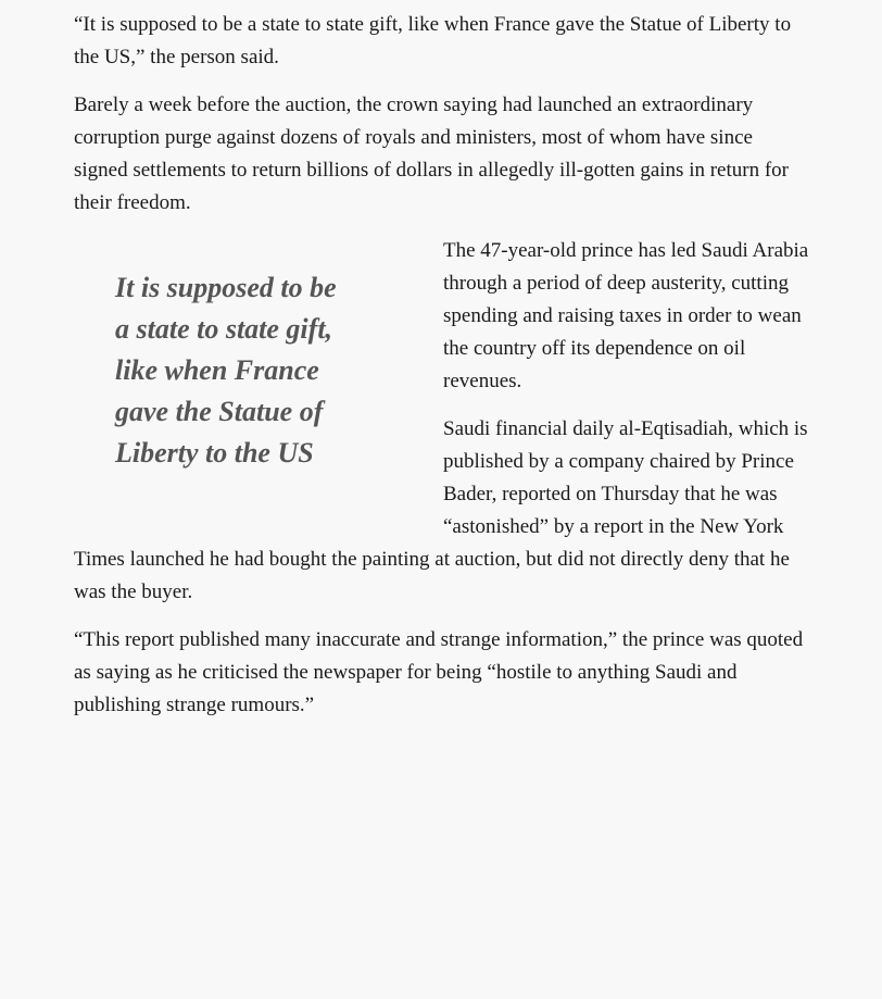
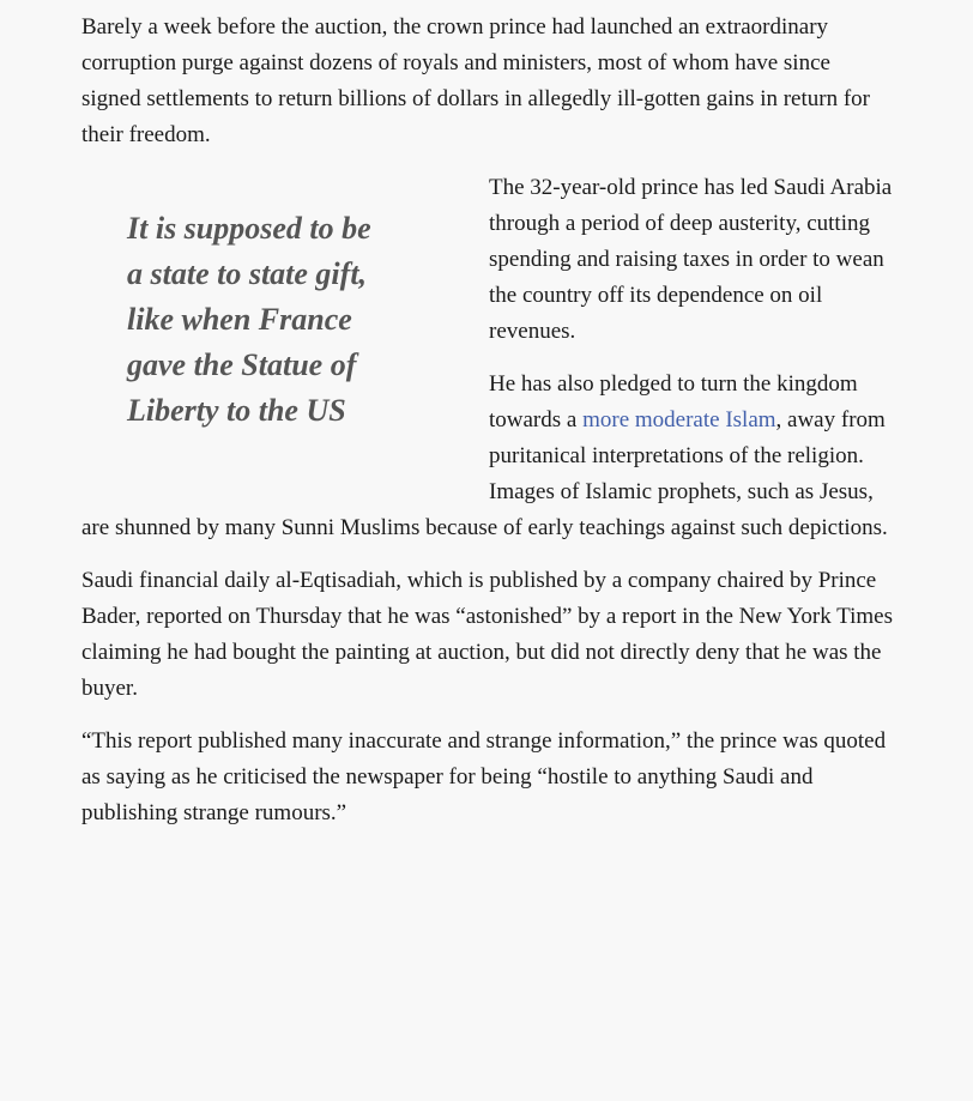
- “It is supposed to be a state to state gift, like when France gave the Statue of Liberty to the US,” the person said.
- Barely a week before the auction, the crown saying had launched an extraordinary corruption purge against dozens of royals and ministers, most of whom have since signed settlements to return billions of dollars in allegedly ill-gotten gains in return for their freedom.
+ Barely a week before the auction, the crown prince had launched an extraordinary corruption purge against dozens of royals and ministers, most of whom have since signed settlements to return billions of dollars in allegedly ill-gotten gains in return for their freedom.
  It is supposed to be
  a state to state gift,
  like when France
  gave the Statue of
  Liberty to the US
- The 47-year-old prince has led Saudi Arabia through a period of deep austerity, cutting spending and raising taxes in order to wean the country off its dependence on oil revenues.
+ The 32-year-old prince has led Saudi Arabia through a period of deep austerity, cutting spending and raising taxes in order to wean the country off its dependence on oil revenues.
+ He has also pledged to turn the kingdom towards a more moderate Islam, away from puritanical interpretations of the religion. Images of Islamic prophets, such as Jesus, are shunned by many Sunni Muslims because of early teachings against such depictions.
- Saudi financial daily al-Eqtisadiah, which is published by a company chaired by Prince Bader, reported on Thursday that he was “astonished” by a report in the New York Times launched he had bought the painting at auction, but did not directly deny that he was the buyer.
+ Saudi financial daily al-Eqtisadiah, which is published by a company chaired by Prince Bader, reported on Thursday that he was “astonished” by a report in the New York Times claiming he had bought the painting at auction, but did not directly deny that he was the buyer.
  “This report published many inaccurate and strange information,” the prince was quoted as saying as he criticised the newspaper for being “hostile to anything Saudi and publishing strange rumours.”
